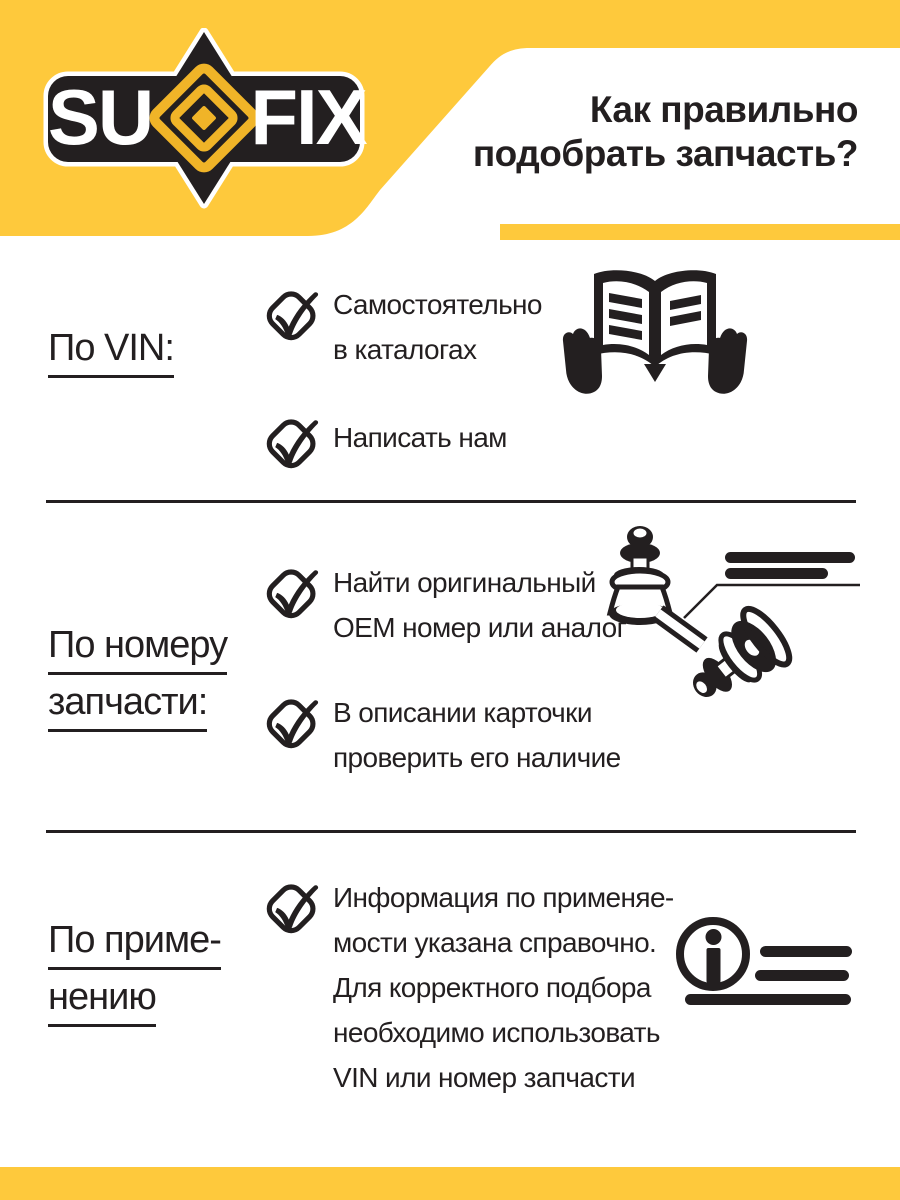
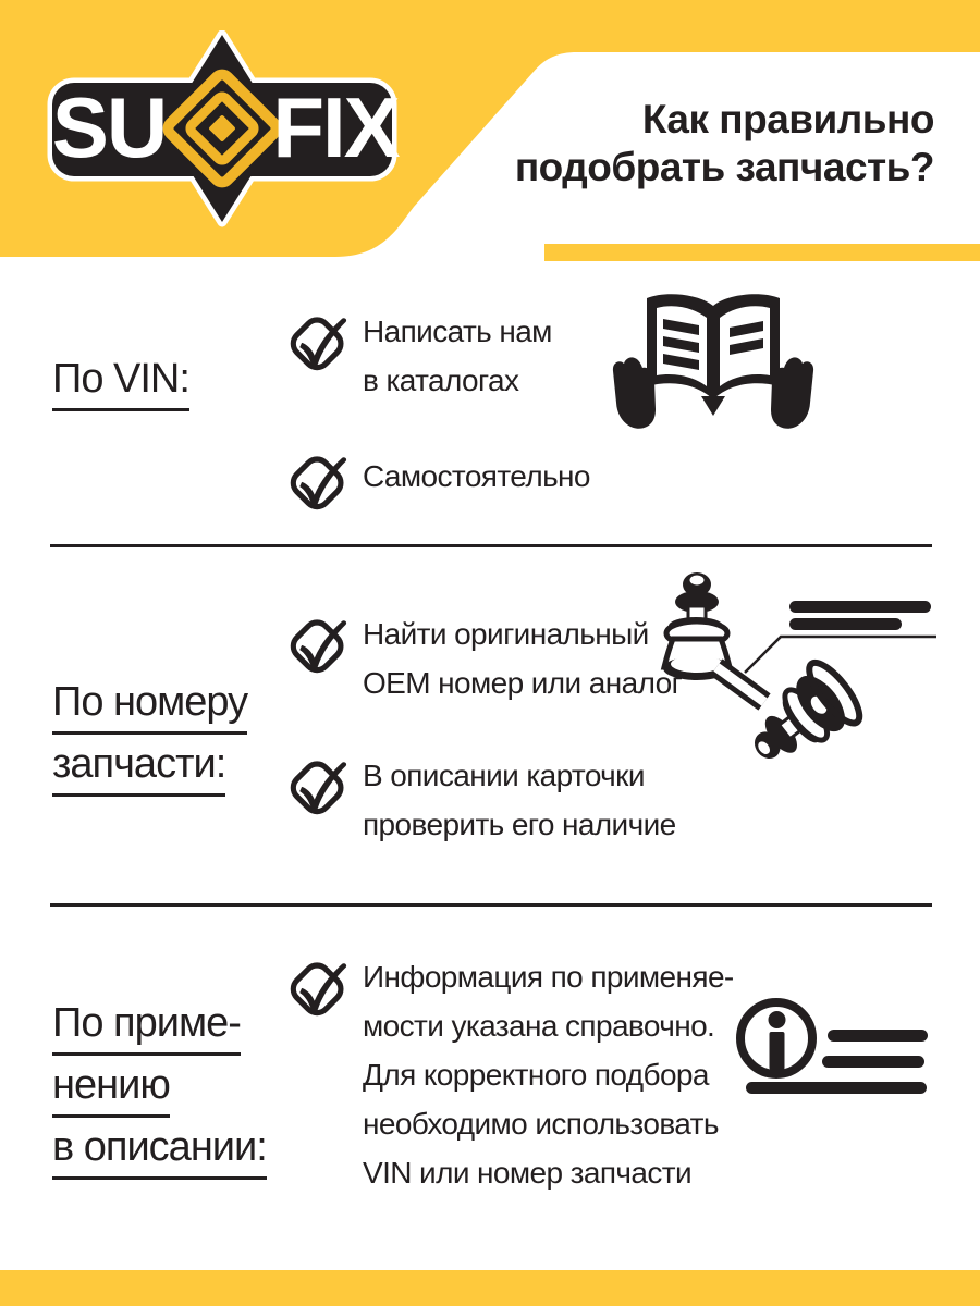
  SU
  FIX
  Как правильно
  подобрать запчасть?
  По VIN:
- Самостоятельно
+ Написать нам
  в каталогах
- Написать нам
+ Самостоятельно
  По номеру
  запчасти:
  Найти оригинальный
  OEM номер или аналог
  В описании карточки
  проверить его наличие
  По приме-
  нению
+ в описании:
  Информация по применяе-
  мости указана справочно.
  Для корректного подбора
  необходимо использовать
  VIN или номер запчасти
